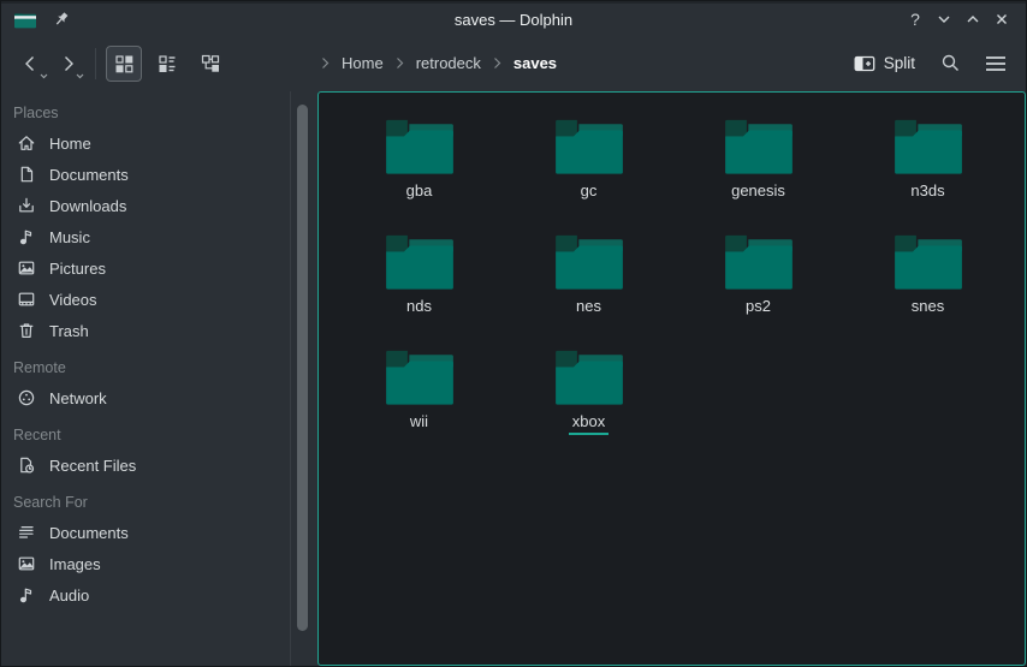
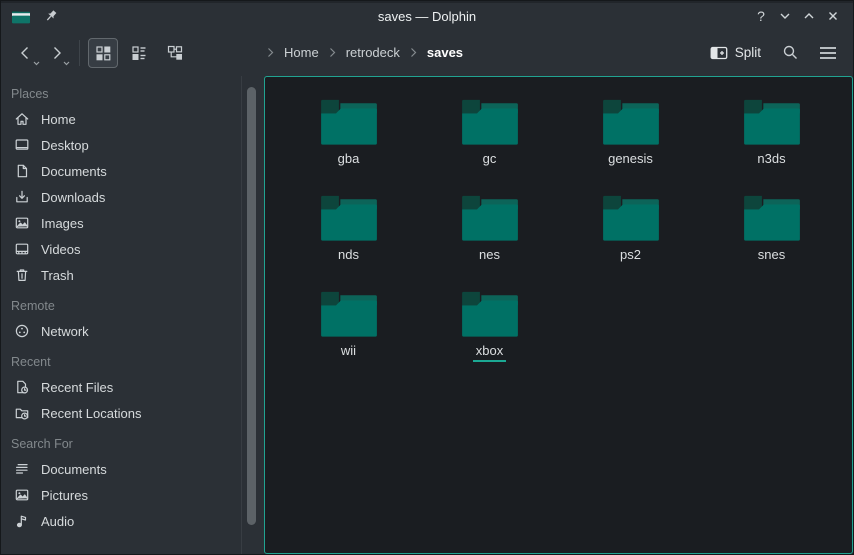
  saves — Dolphin
  ?
  Home
  retrodeck
  saves
  Split
  Places
  Home
+ Desktop
  Documents
  Downloads
- Music
- Pictures
+ Images
  Videos
  Trash
  Remote
  Network
  Recent
  Recent Files
+ Recent Locations
  Search For
  Documents
- Images
+ Pictures
  Audio
  gba
  gc
  genesis
  n3ds
  nds
  nes
  ps2
  snes
  wii
  xbox
